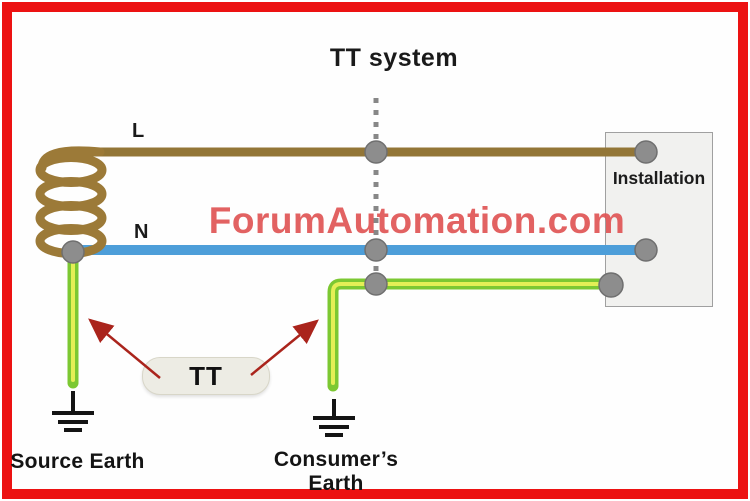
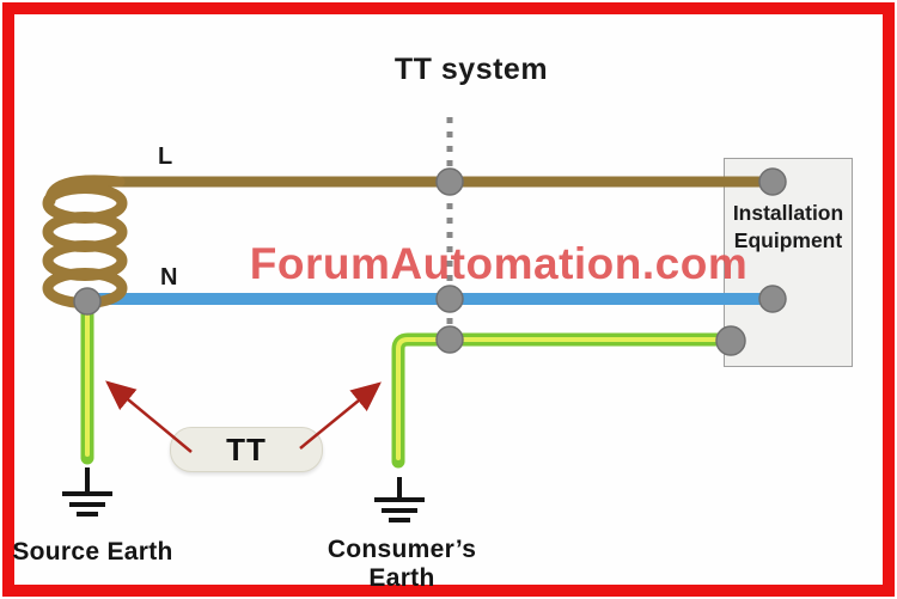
  Installation
+ Equipment
  TT
  TT system
  L
  N
  Source Earth
  Consumer’s Earth
  ForumAutomation.com
